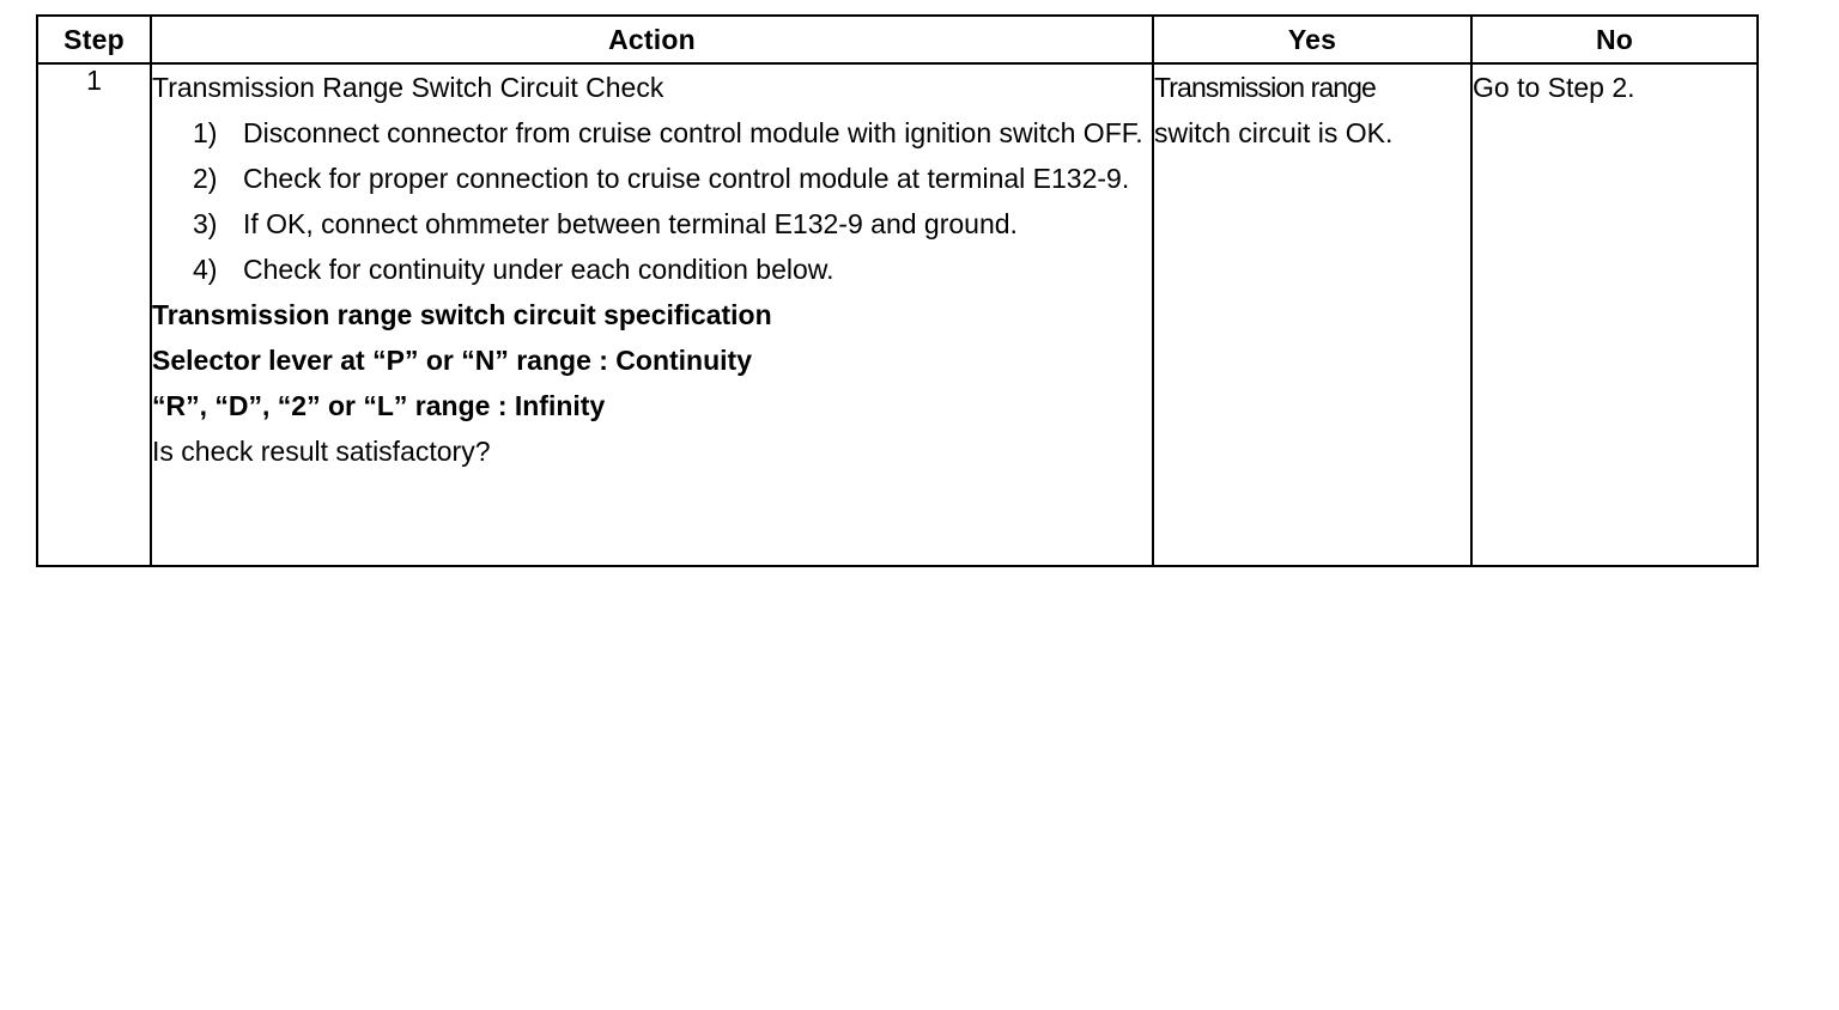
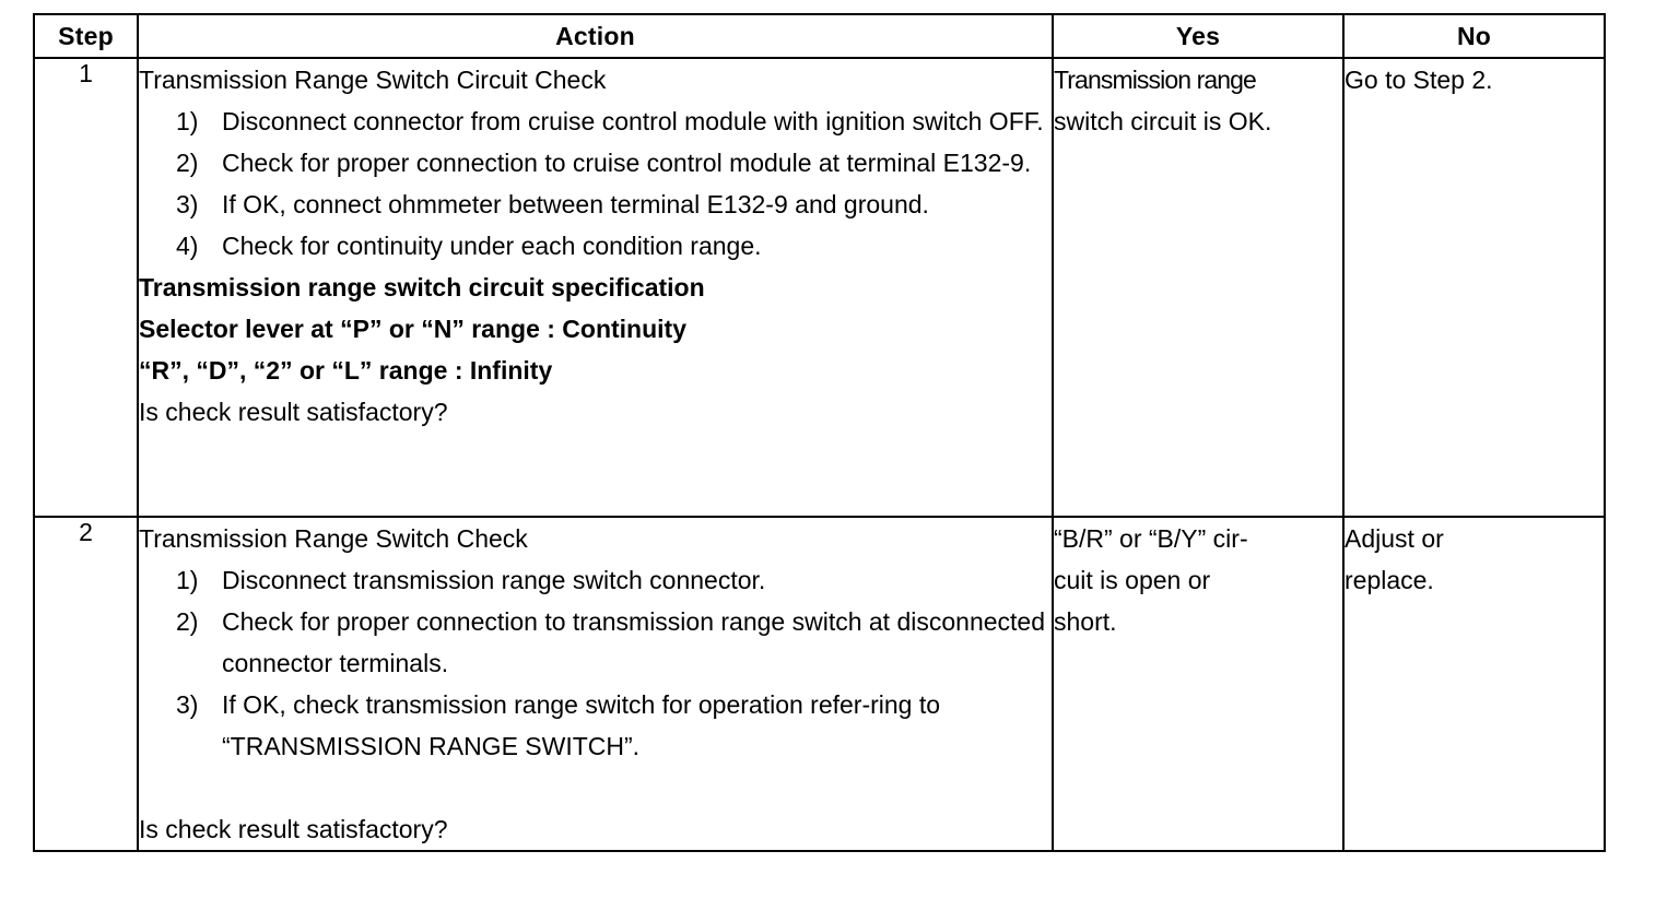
  Step	Action	Yes	No
- 1	Transmission Range Switch Circuit Check 1) Disconnect connector from cruise control module with ignition switch OFF. 2) Check for proper connection to cruise control module at terminal E132-9. 3) If OK, connect ohmmeter between terminal E132-9 and ground. 4) Check for continuity under each condition below. Transmission range switch circuit specification Selector lever at “P” or “N” range : Continuity “R”, “D”, “2” or “L” range : Infinity Is check result satisfactory?	Transmission range switch circuit is OK.	Go to Step 2.
+ 1	Transmission Range Switch Circuit Check 1) Disconnect connector from cruise control module with ignition switch OFF. 2) Check for proper connection to cruise control module at terminal E132-9. 3) If OK, connect ohmmeter between terminal E132-9 and ground. 4) Check for continuity under each condition range. Transmission range switch circuit specification Selector lever at “P” or “N” range : Continuity “R”, “D”, “2” or “L” range : Infinity Is check result satisfactory?	Transmission range switch circuit is OK.	Go to Step 2.
+ 2	Transmission Range Switch Check 1) Disconnect transmission range switch connector. 2) Check for proper connection to transmission range switch at disconnected connector terminals. 3) If OK, check transmission range switch for operation refer-ring to “TRANSMISSION RANGE SWITCH”. Is check result satisfactory?	“B/R” or “B/Y” cir- cuit is open or short.	Adjust or replace.
